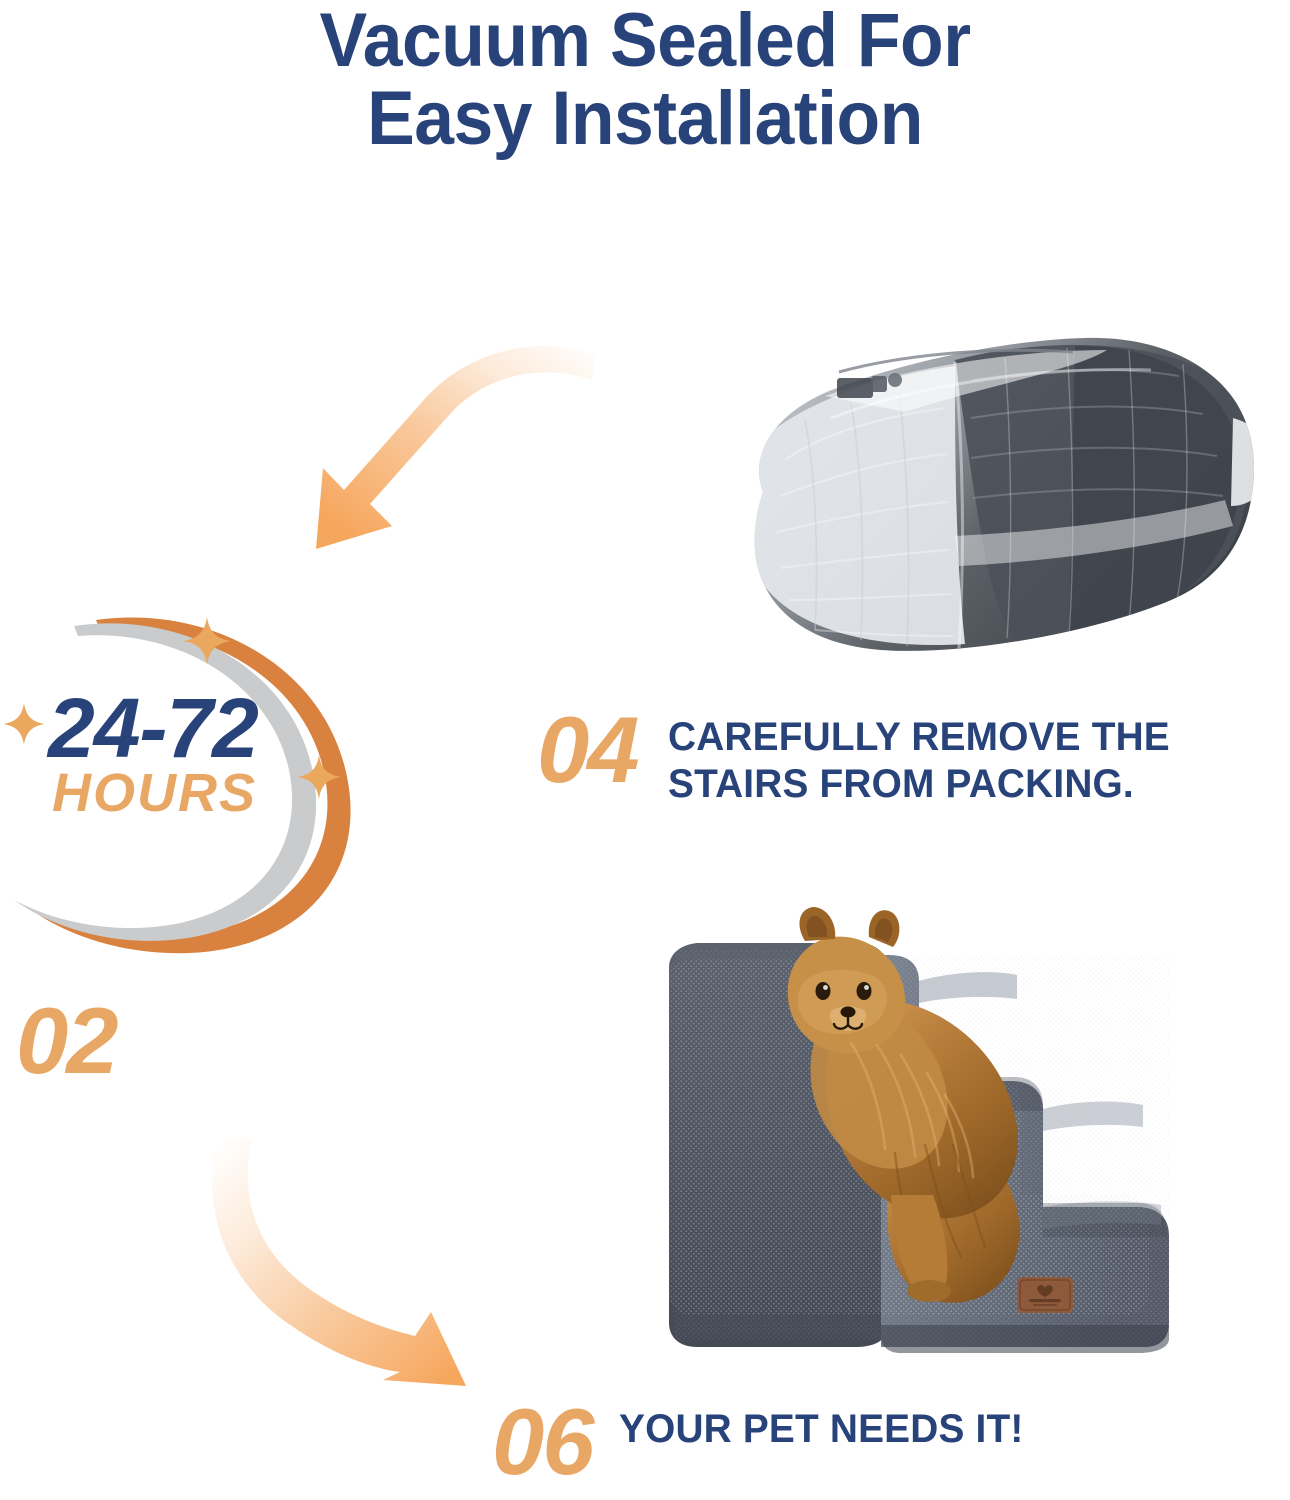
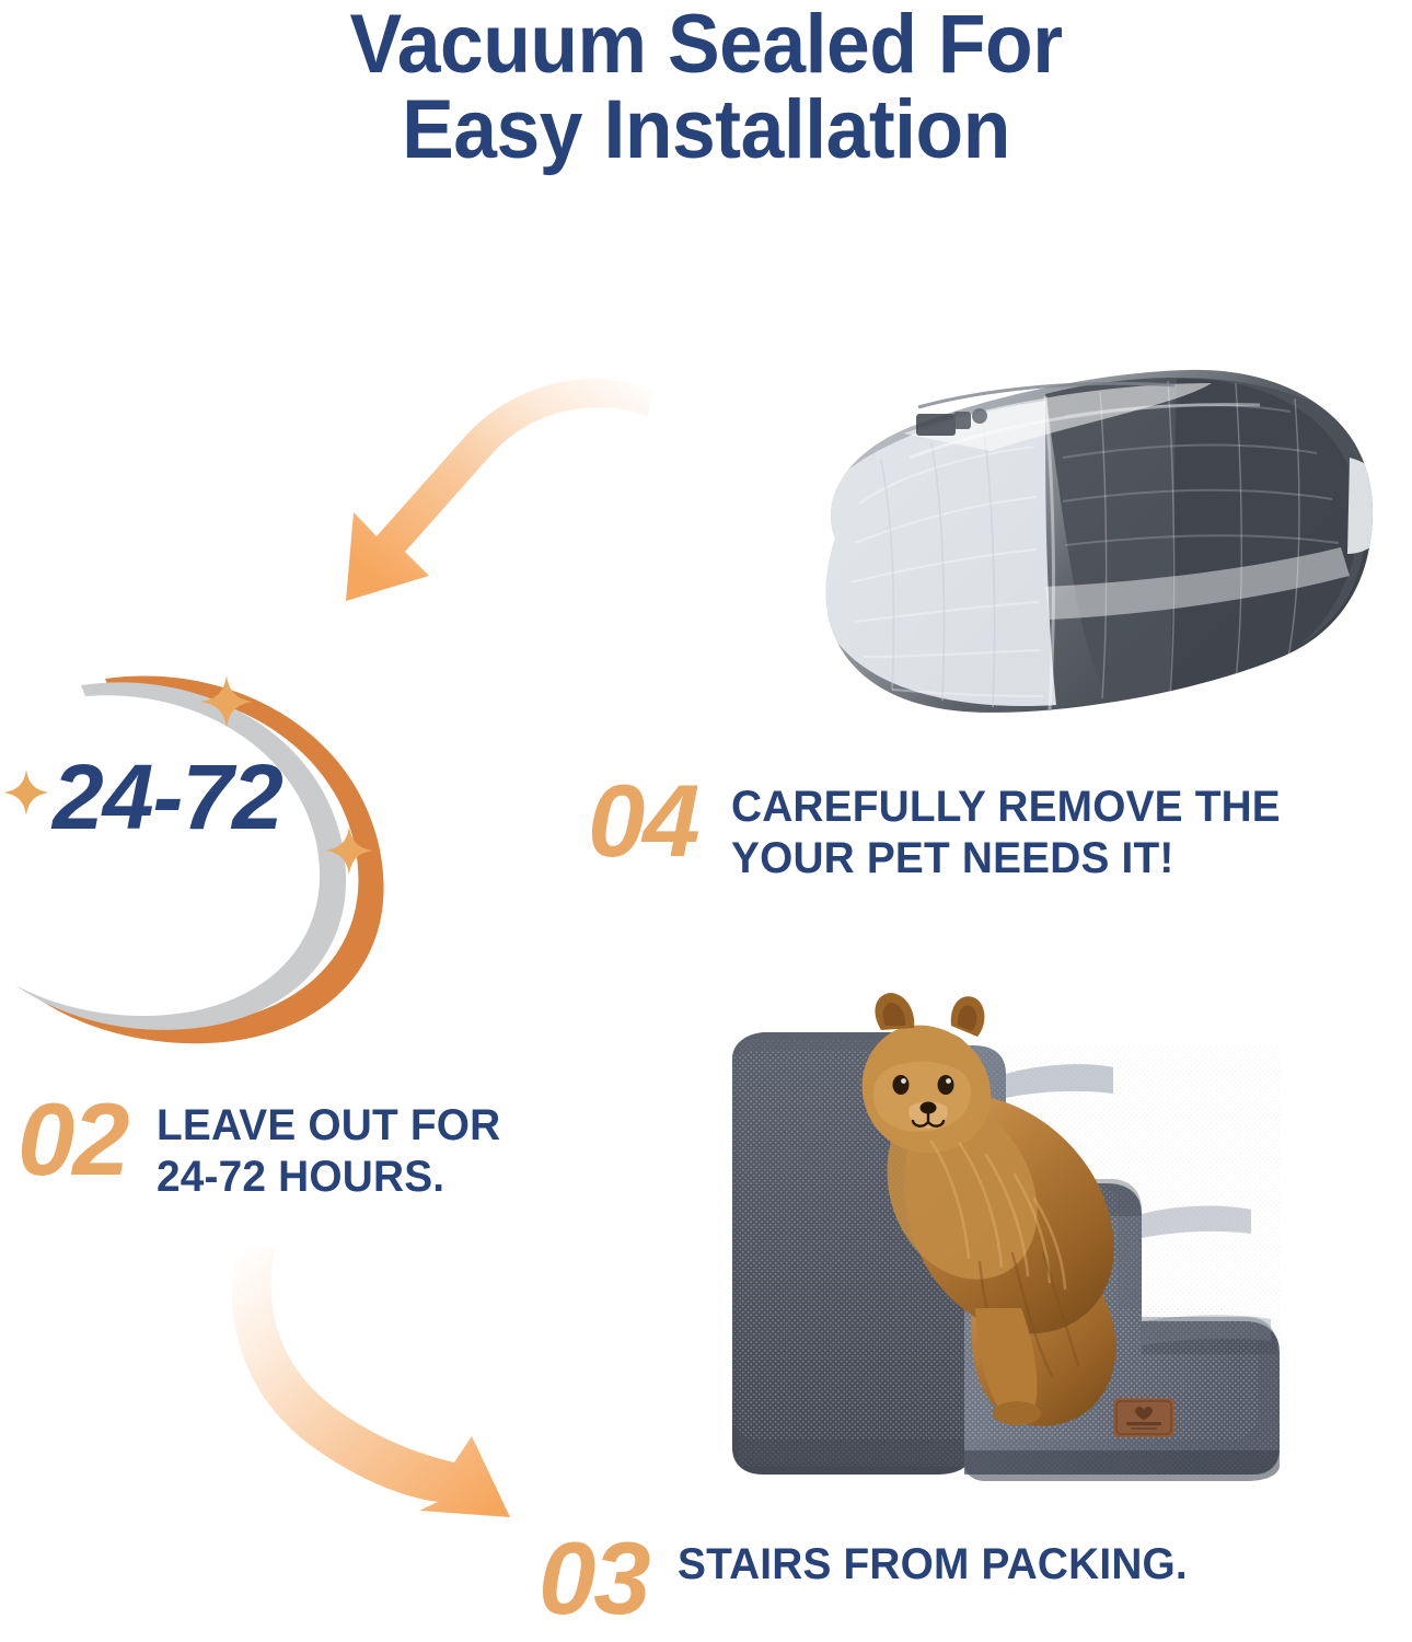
  Vacuum Sealed For
  Easy Installation
  24-72
- HOURS
  04
  CAREFULLY REMOVE THE
- STAIRS FROM PACKING.
+ YOUR PET NEEDS IT!
  02
+ LEAVE OUT FOR
+ 24-72 HOURS.
- 06
+ 03
- YOUR PET NEEDS IT!
+ STAIRS FROM PACKING.
